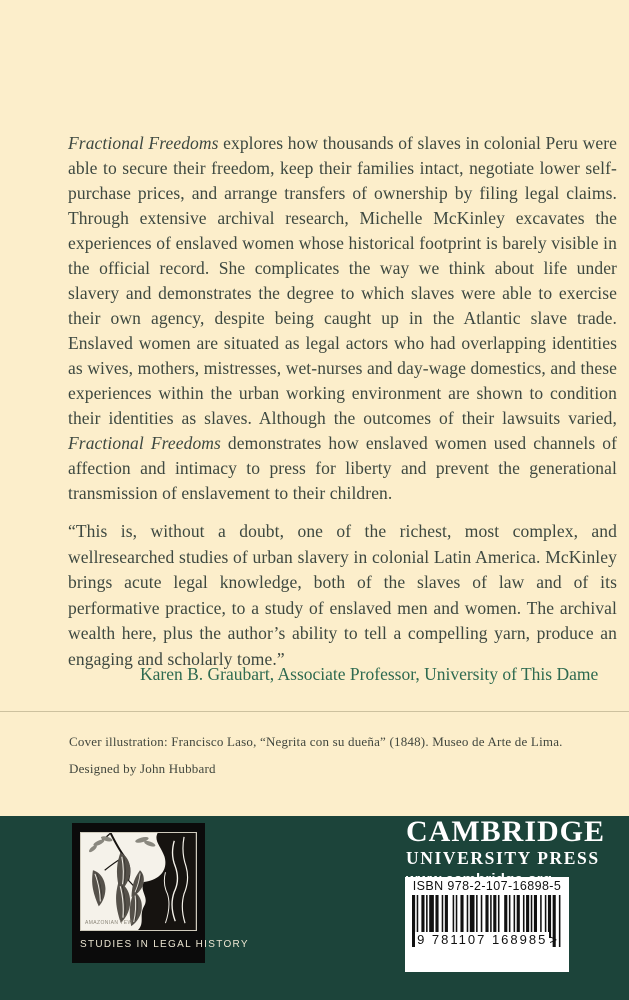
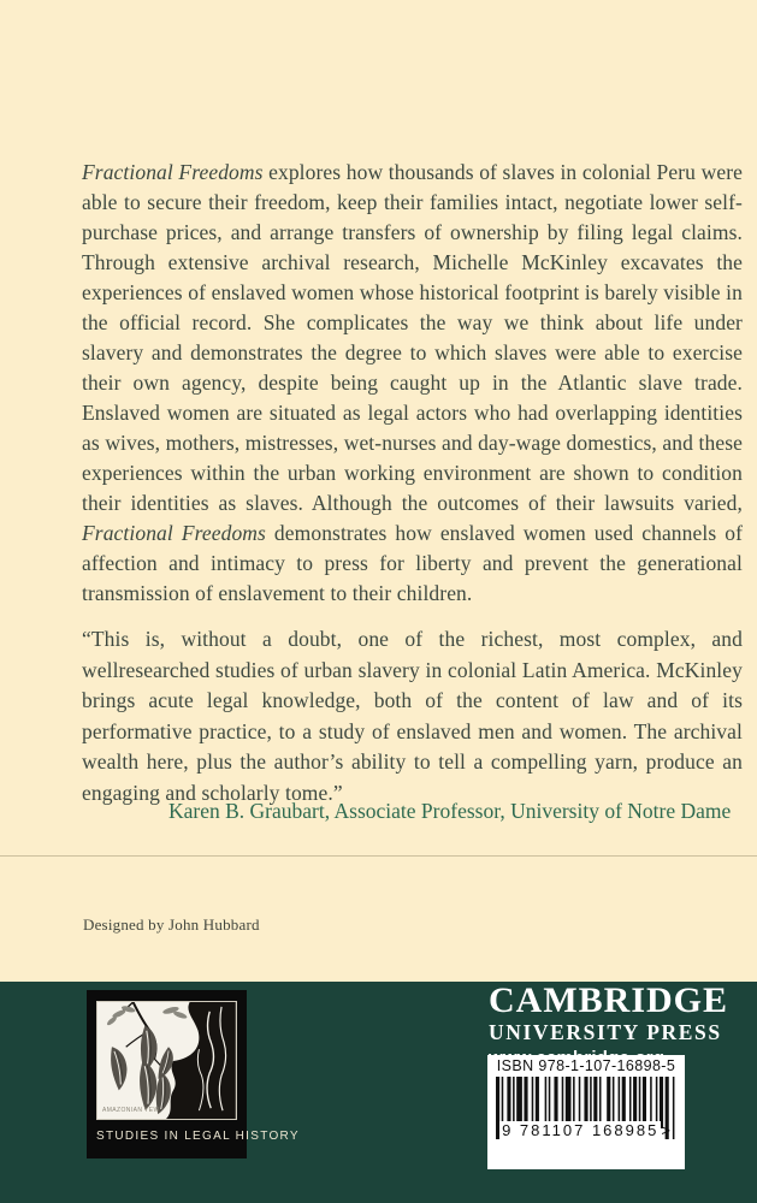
  Fractional Freedoms explores how thousands of slaves in colonial Peru were able to secure their freedom, keep their families intact, negotiate lower self-purchase prices, and arrange transfers of ownership by filing legal claims. Through extensive archival research, Michelle McKinley excavates the experiences of enslaved women whose historical footprint is barely visible in the official record. She complicates the way we think about life under slavery and demonstrates the degree to which slaves were able to exercise their own agency, despite being caught up in the Atlantic slave trade. Enslaved women are situated as legal actors who had overlapping identities as wives, mothers, mistresses, wet-nurses and day-wage domestics, and these experiences within the urban working environment are shown to condition their identities as slaves. Although the outcomes of their lawsuits varied, Fractional Freedoms demonstrates how enslaved women used channels of affection and intimacy to press for liberty and prevent the generational transmission of enslavement to their children.
- “This is, without a doubt, one of the richest, most complex, and wellresearched studies of urban slavery in colonial Latin America. McKinley brings acute legal knowledge, both of the slaves of law and of its performative practice, to a study of enslaved men and women. The archival wealth here, plus the author’s ability to tell a compelling yarn, produce an engaging and scholarly tome.”
+ “This is, without a doubt, one of the richest, most complex, and wellresearched studies of urban slavery in colonial Latin America. McKinley brings acute legal knowledge, both of the content of law and of its performative practice, to a study of enslaved men and women. The archival wealth here, plus the author’s ability to tell a compelling yarn, produce an engaging and scholarly tome.”
- Karen B. Graubart, Associate Professor, University of This Dame
+ Karen B. Graubart, Associate Professor, University of Notre Dame
- Cover illustration: Francisco Laso, “Negrita con su dueña” (1848). Museo de Arte de Lima.
  Designed by John Hubbard
  STUDIES IN LEGAL HISTORY
  CAMBRIDGE
  UNIVERSITY PRESS
- ISBN 978-2-107-16898-5
+ ISBN 978-1-107-16898-5
  9 781107 168985 >
